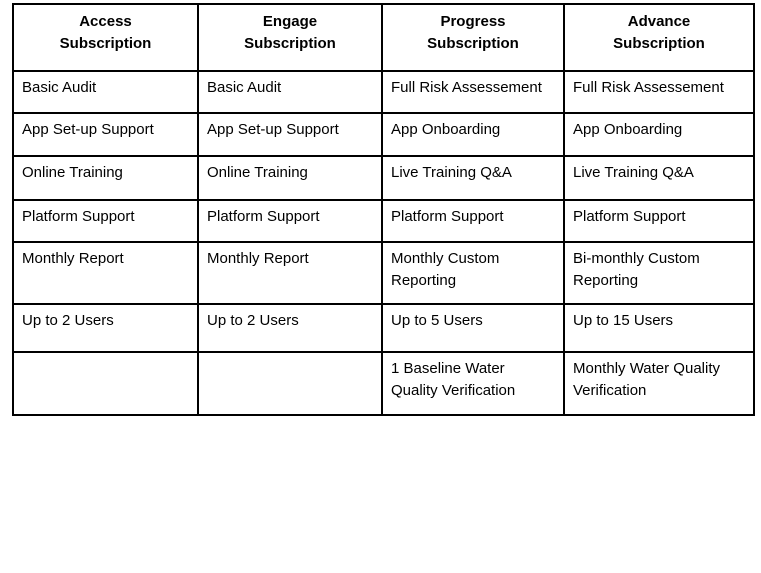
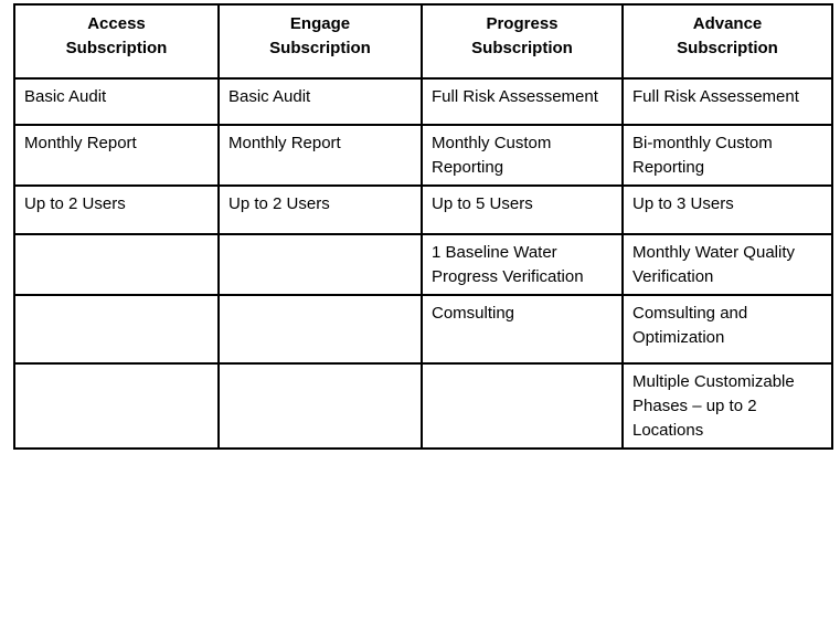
  Access Subscription	Engage Subscription	Progress Subscription	Advance Subscription
  Basic Audit	Basic Audit	Full Risk Assessement	Full Risk Assessement
- App Set-up Support	App Set-up Support	App Onboarding	App Onboarding
- Online Training	Online Training	Live Training Q&A	Live Training Q&A
- Platform Support	Platform Support	Platform Support	Platform Support
  Monthly Report	Monthly Report	Monthly Custom Reporting	Bi-monthly Custom Reporting
- Up to 2 Users	Up to 2 Users	Up to 5 Users	Up to 15 Users
+ Up to 2 Users	Up to 2 Users	Up to 5 Users	Up to 3 Users
- 		1 Baseline Water Quality Verification	Monthly Water Quality Verification
+ 		1 Baseline Water Progress Verification	Monthly Water Quality Verification
+ 		Comsulting	Comsulting and Optimization
+ 			Multiple Customizable Phases – up to 2 Locations
